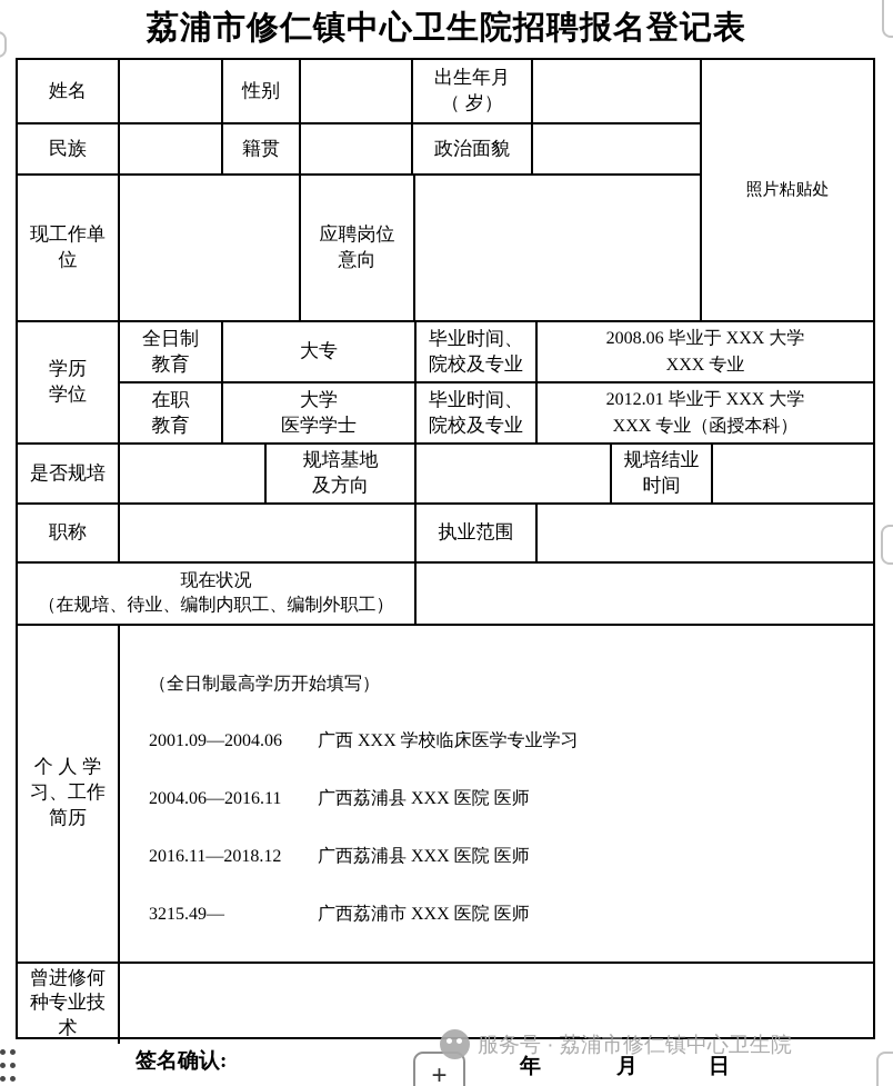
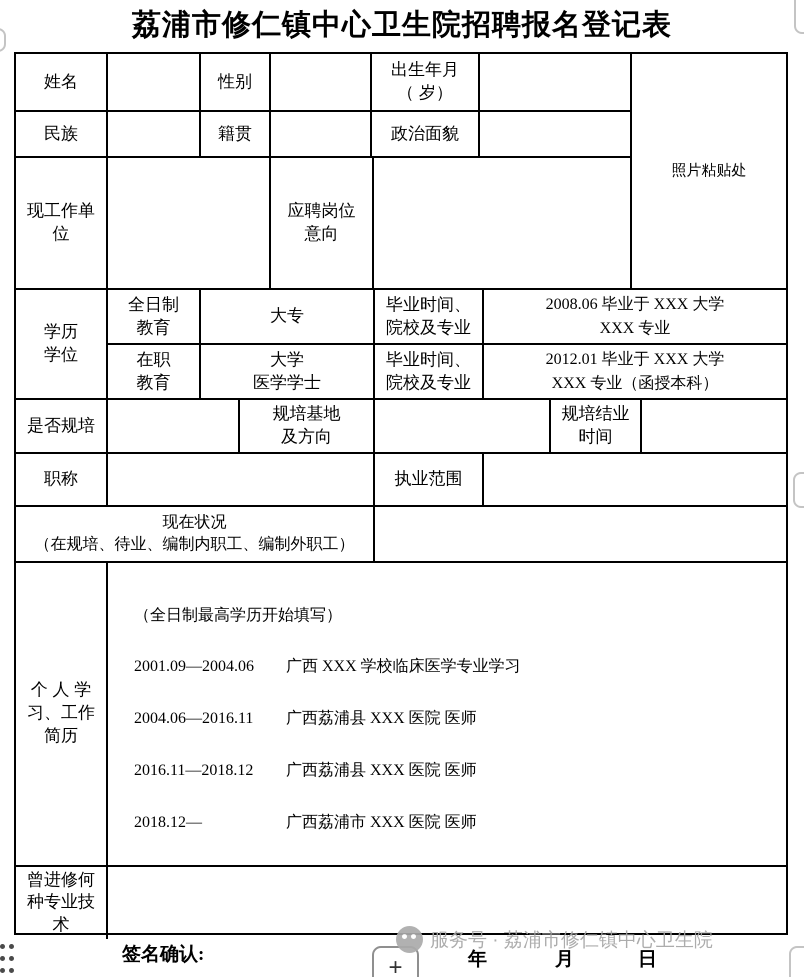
  荔浦市修仁镇中心卫生院招聘报名登记表
  姓名
  性别
  出生年月
  （ 岁）
  民族
  籍贯
  政治面貌
  现工作单
  位
  应聘岗位
  意向
  照片粘贴处
  学历
  学位
  全日制
  教育
  大专
  毕业时间、
  院校及专业
  2008.06 毕业于 XXX 大学
  XXX 专业
  在职
  教育
  大学
  医学学士
  毕业时间、
  院校及专业
  2012.01 毕业于 XXX 大学
  XXX 专业（函授本科）
  是否规培
  规培基地
  及方向
  规培结业
  时间
  职称
  执业范围
  现在状况
  （在规培、待业、编制内职工、编制外职工）
  个 人 学
  习、工作
  简历
  （全日制最高学历开始填写）
  2001.09—2004.06
  广西 XXX 学校临床医学专业学习
  2004.06—2016.11
  广西荔浦县 XXX 医院 医师
  2016.11—2018.12
  广西荔浦县 XXX 医院 医师
- 3215.49—
+ 2018.12—
  广西荔浦市 XXX 医院 医师
  曾进修何
  种专业技
  术
  签名确认:
  +
  年
  月
  日
  服务号 · 荔浦市修仁镇中心卫生院
